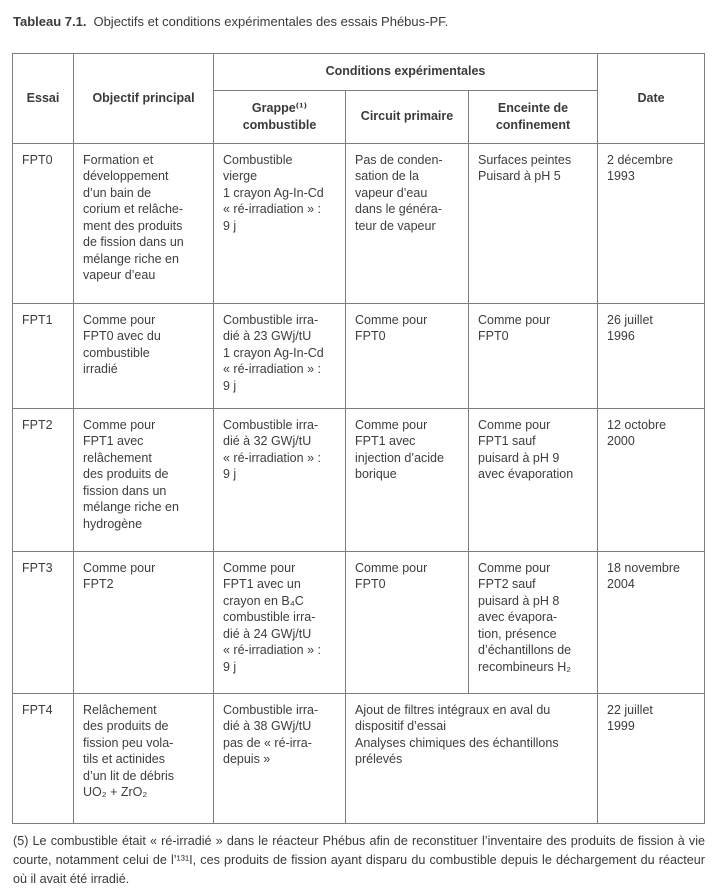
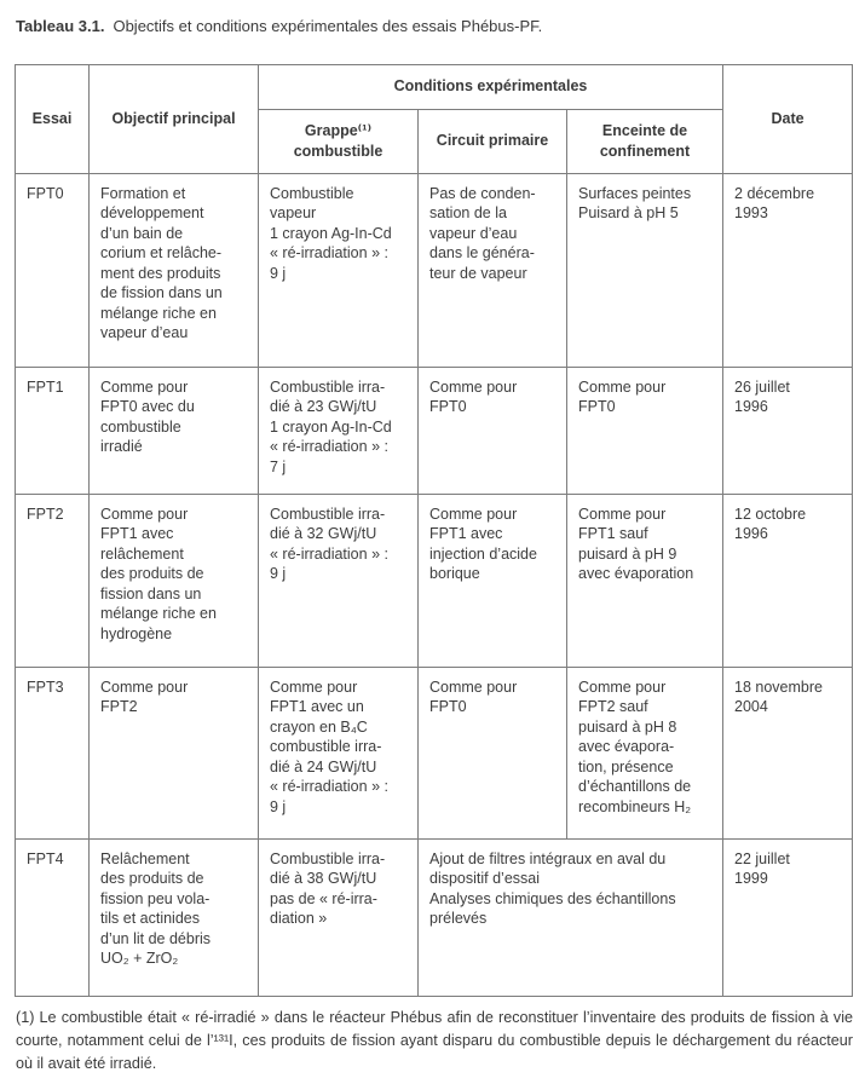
- Tableau 7.1. Objectifs et conditions expérimentales des essais Phébus-PF.
+ Tableau 3.1. Objectifs et conditions expérimentales des essais Phébus-PF.
  Essai	Objectif principal	Conditions expérimentales	Date
  Grappe⁽¹⁾ combustible	Circuit primaire	Enceinte de confinement
- FPT0	Formation et développement d’un bain de corium et relâche- ment des produits de fission dans un mélange riche en vapeur d’eau	Combustible vierge 1 crayon Ag-In-Cd « ré-irradiation » : 9 j	Pas de conden- sation de la vapeur d’eau dans le généra- teur de vapeur	Surfaces peintes Puisard à pH 5	2 décembre 1993
+ FPT0	Formation et développement d’un bain de corium et relâche- ment des produits de fission dans un mélange riche en vapeur d’eau	Combustible vapeur 1 crayon Ag-In-Cd « ré-irradiation » : 9 j	Pas de conden- sation de la vapeur d’eau dans le généra- teur de vapeur	Surfaces peintes Puisard à pH 5	2 décembre 1993
- FPT1	Comme pour FPT0 avec du combustible irradié	Combustible irra- dié à 23 GWj/tU 1 crayon Ag-In-Cd « ré-irradiation » : 9 j	Comme pour FPT0	Comme pour FPT0	26 juillet 1996
+ FPT1	Comme pour FPT0 avec du combustible irradié	Combustible irra- dié à 23 GWj/tU 1 crayon Ag-In-Cd « ré-irradiation » : 7 j	Comme pour FPT0	Comme pour FPT0	26 juillet 1996
- FPT2	Comme pour FPT1 avec relâchement des produits de fission dans un mélange riche en hydrogène	Combustible irra- dié à 32 GWj/tU « ré-irradiation » : 9 j	Comme pour FPT1 avec injection d’acide borique	Comme pour FPT1 sauf puisard à pH 9 avec évaporation	12 octobre 2000
+ FPT2	Comme pour FPT1 avec relâchement des produits de fission dans un mélange riche en hydrogène	Combustible irra- dié à 32 GWj/tU « ré-irradiation » : 9 j	Comme pour FPT1 avec injection d’acide borique	Comme pour FPT1 sauf puisard à pH 9 avec évaporation	12 octobre 1996
  FPT3	Comme pour FPT2	Comme pour FPT1 avec un crayon en B₄C combustible irra- dié à 24 GWj/tU « ré-irradiation » : 9 j	Comme pour FPT0	Comme pour FPT2 sauf puisard à pH 8 avec évapora- tion, présence d’échantillons de recombineurs H₂	18 novembre 2004
- FPT4	Relâchement des produits de fission peu vola- tils et actinides d’un lit de débris UO₂ + ZrO₂	Combustible irra- dié à 38 GWj/tU pas de « ré-irra- depuis »	Ajout de filtres intégraux en aval du dispositif d’essai Analyses chimiques des échantillons prélevés	22 juillet 1999
+ FPT4	Relâchement des produits de fission peu vola- tils et actinides d’un lit de débris UO₂ + ZrO₂	Combustible irra- dié à 38 GWj/tU pas de « ré-irra- diation »	Ajout de filtres intégraux en aval du dispositif d’essai Analyses chimiques des échantillons prélevés	22 juillet 1999
- (5) Le combustible était « ré-irradié » dans le réacteur Phébus afin de reconstituer l’inventaire des produits de fission à vie courte, notamment celui de l’¹³¹I, ces produits de fission ayant disparu du combustible depuis le déchargement du réacteur où il avait été irradié.
+ (1) Le combustible était « ré-irradié » dans le réacteur Phébus afin de reconstituer l’inventaire des produits de fission à vie courte, notamment celui de l’¹³¹I, ces produits de fission ayant disparu du combustible depuis le déchargement du réacteur où il avait été irradié.
